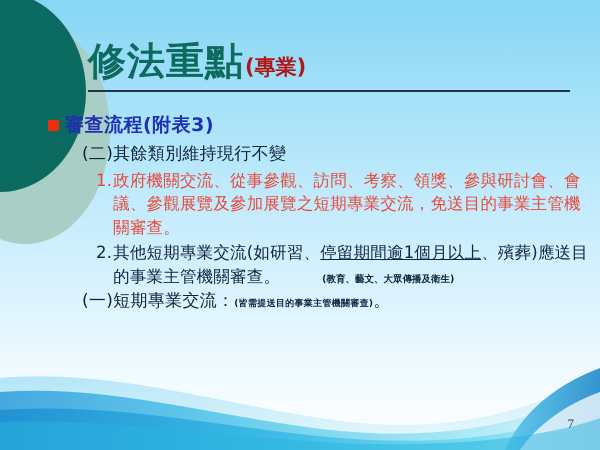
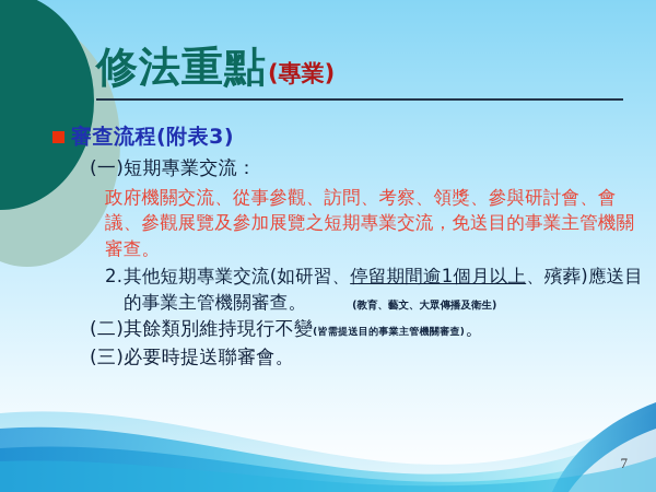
  修法重點
  (專業)
  審查流程(附表3)
- (二)其餘類別維持現行不變
+ (一)短期專業交流：
- 1.
  政府機關交流、從事參觀、訪問、考察、領獎、參與研討會、會議、參觀展覽及參加展覽之短期專業交流，免送目的事業主管機關審查。
  2.
  其他短期專業交流(如研習、停留期間逾1個月以上、殯葬)應送目的事業主管機關審查。 (教育、藝文、大眾傳播及衛生)
- (一)短期專業交流：(皆需提送目的事業主管機關審查)。
+ (二)其餘類別維持現行不變(皆需提送目的事業主管機關審查)。
+ (三)必要時提送聯審會。
  7
